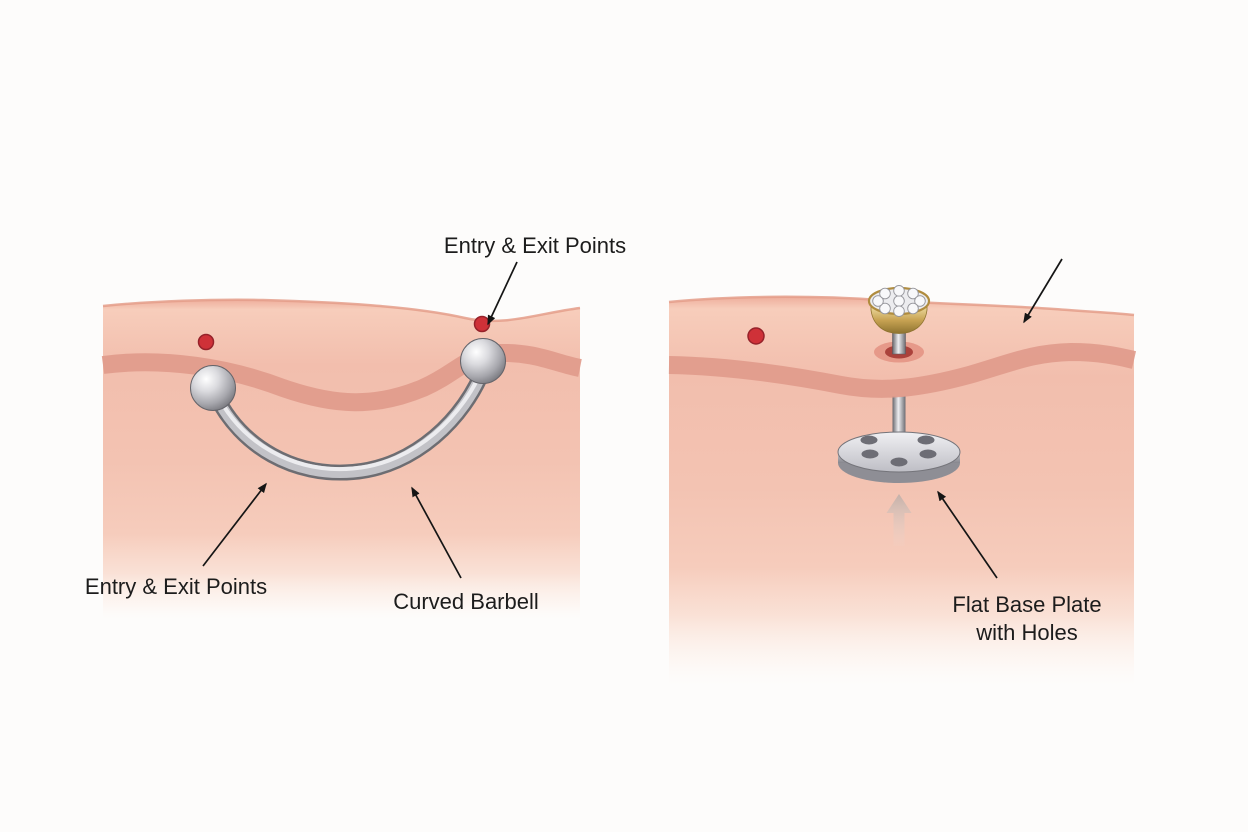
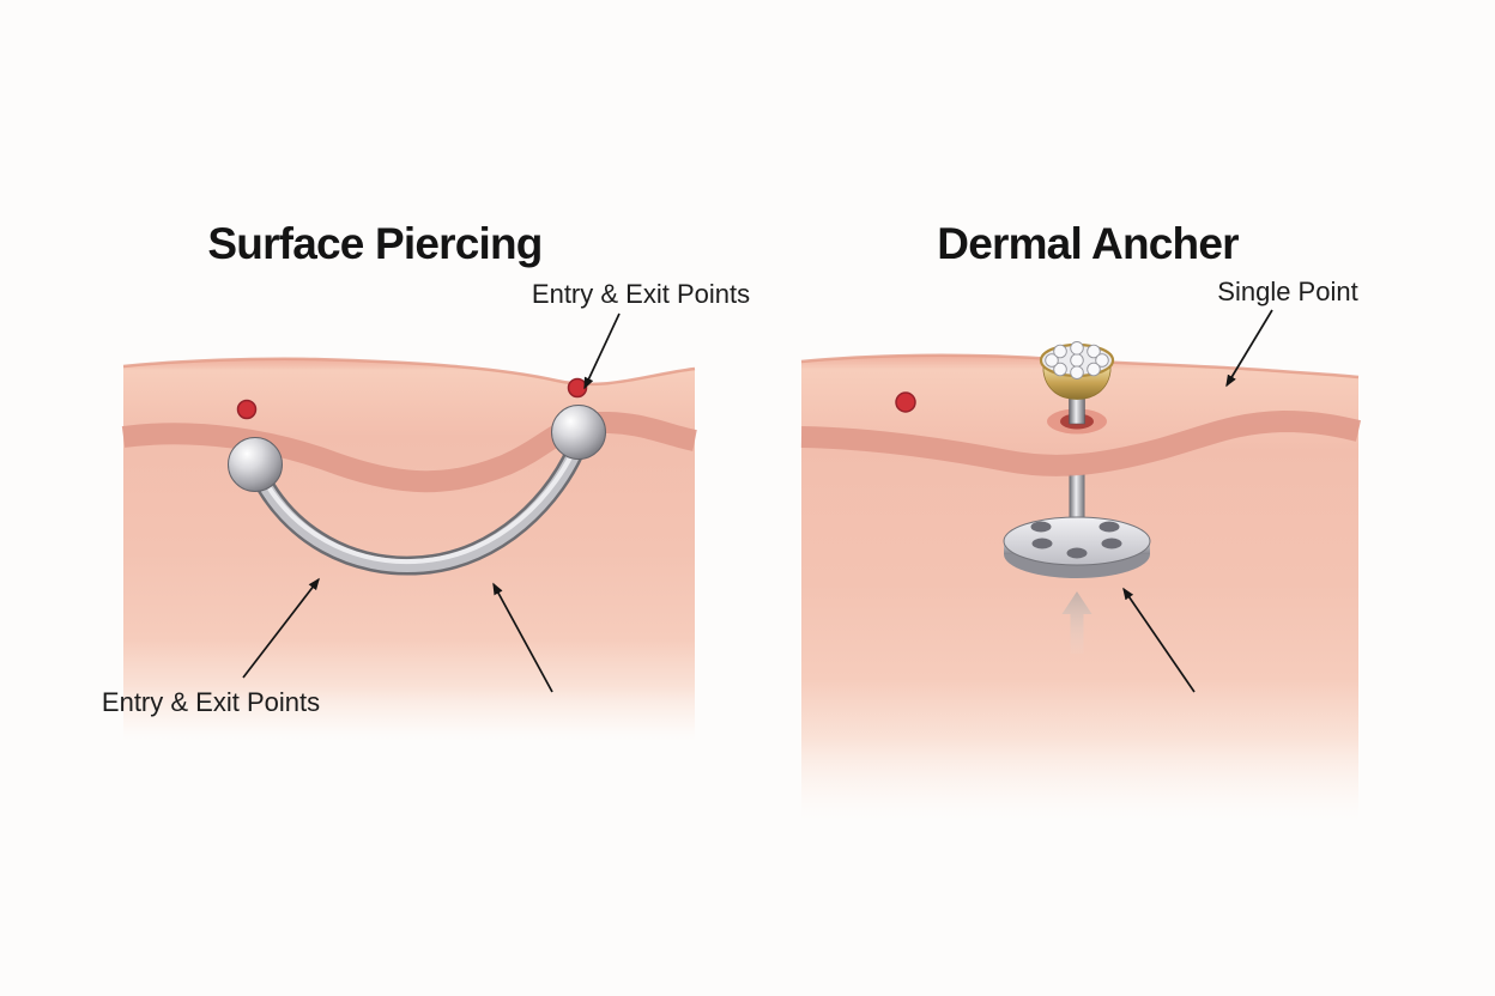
+ Surface Piercing
+ Dermal Ancher
  Entry & Exit Points
+ Single Point
  Entry & Exit Points
- Curved Barbell
- Flat Base Plate
- with Holes
